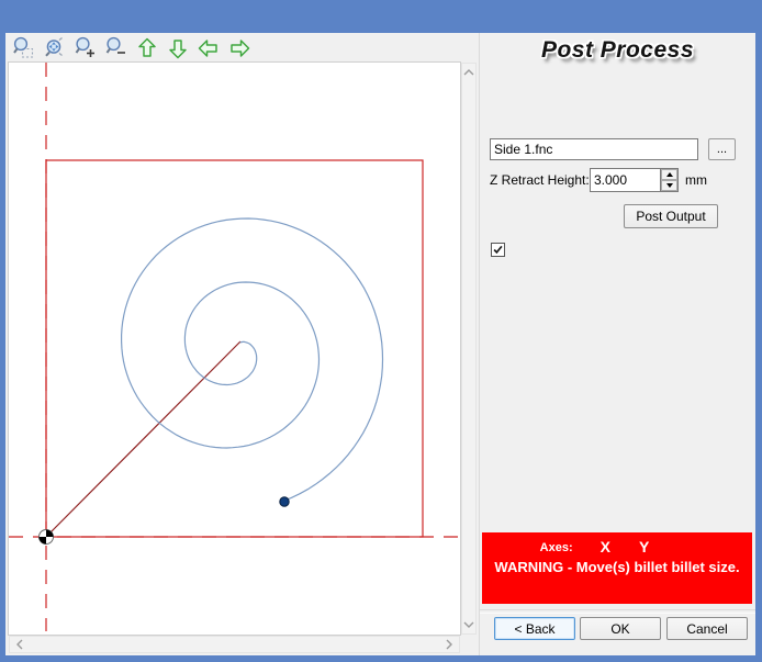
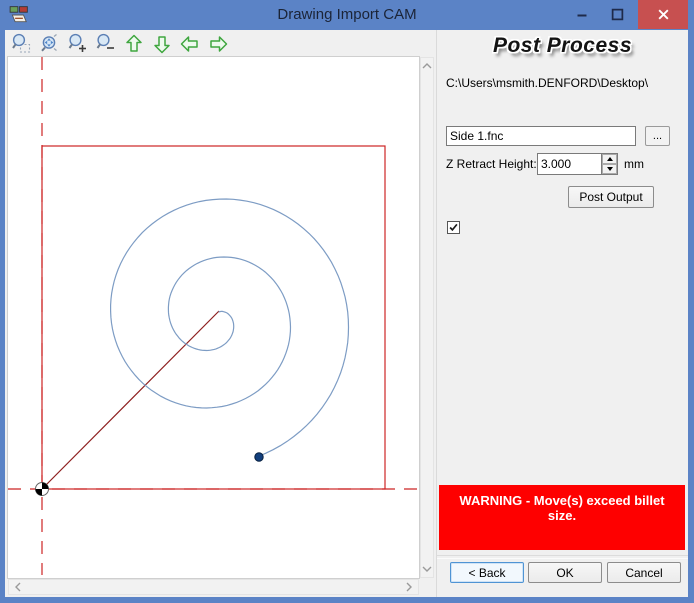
+ Drawing Import CAM
  Post Process
+ C:\Users\msmith.DENFORD\Desktop\
  Side 1.fnc
  ...
  Z Retract Height:
  3.000
  mm
  Post Output
- Axes: X Y
- WARNING - Move(s) billet billet size.
+ WARNING - Move(s) exceed billet size.
  < Back
  OK
  Cancel
